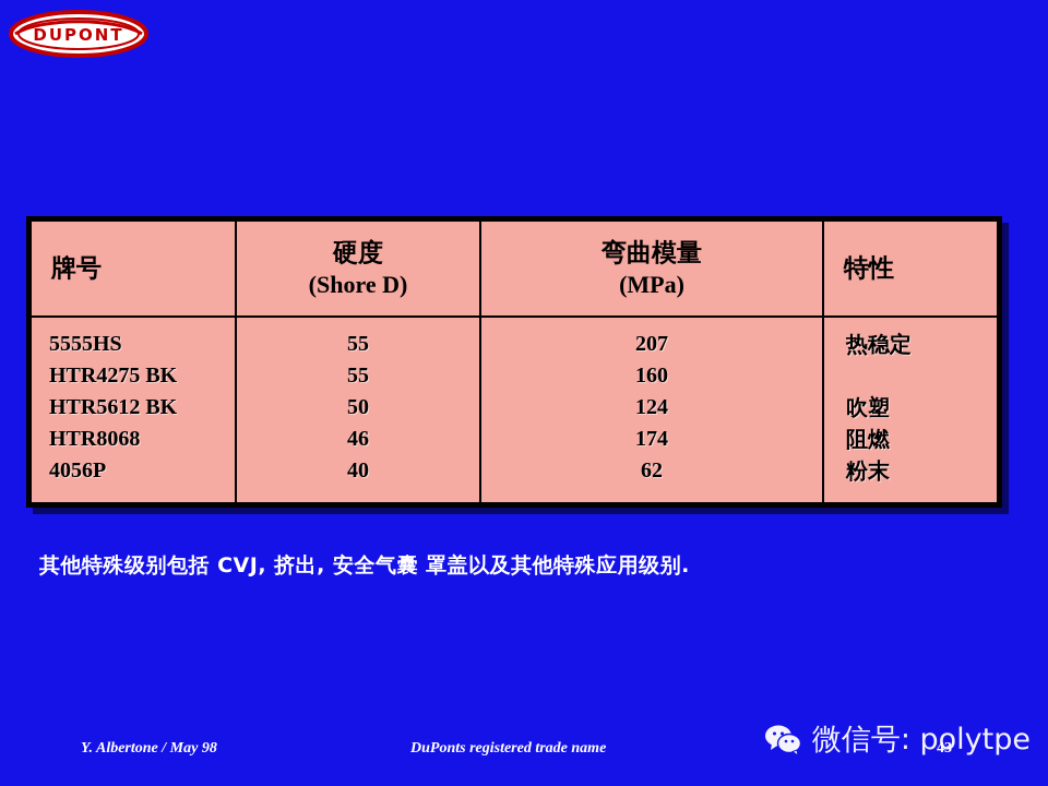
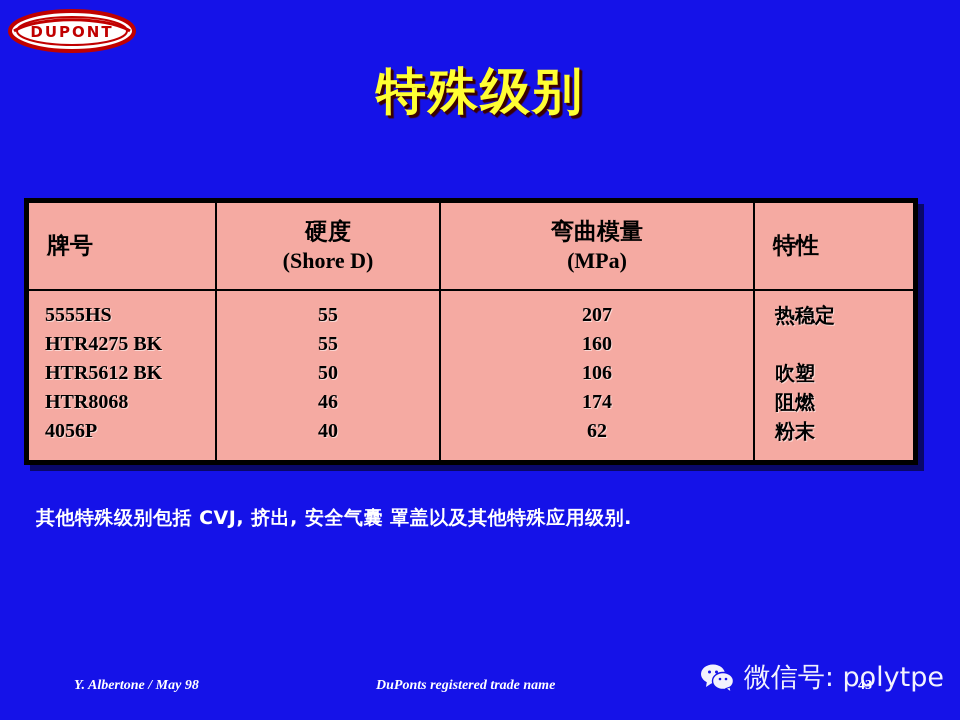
  DUPONT
+ 特殊级别
  牌号	硬度 (Shore D)	弯曲模量 (MPa)	特性
- 5555HS HTR4275 BK HTR5612 BK HTR8068 4056P	55 55 50 46 40	207 160 124 174 62	热稳定 吹塑 阻燃 粉末
+ 5555HS HTR4275 BK HTR5612 BK HTR8068 4056P	55 55 50 46 40	207 160 106 174 62	热稳定 吹塑 阻燃 粉末
  其他特殊级别包括 CVJ, 挤出, 安全气囊 罩盖以及其他特殊应用级别.
  Y. Albertone / May 98
  DuPonts registered trade name
  43
  微信号: polytpe
